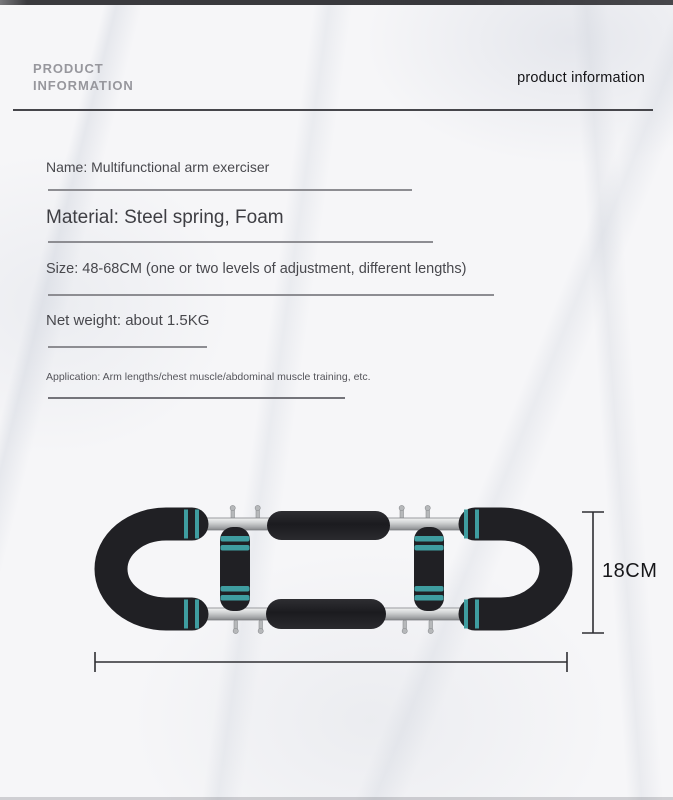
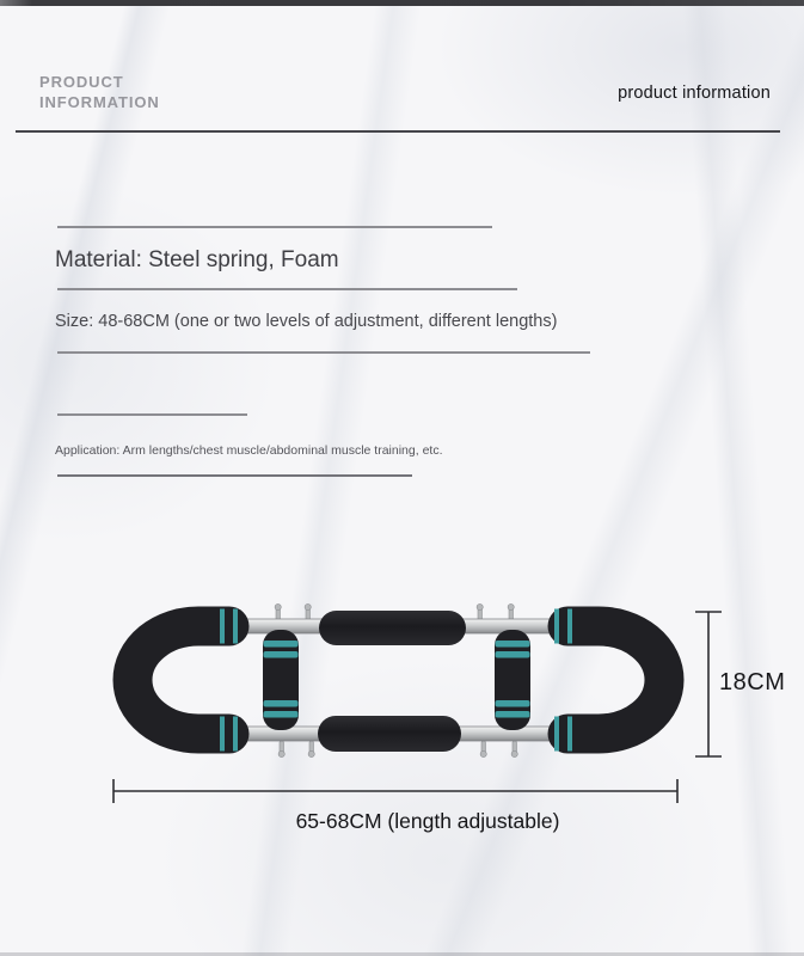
  PRODUCT
  INFORMATION
  product information
- Name: Multifunctional arm exerciser
  Material: Steel spring, Foam
  Size: 48-68CM (one or two levels of adjustment, different lengths)
- Net weight: about 1.5KG
  Application: Arm lengths/chest muscle/abdominal muscle training, etc.
  18CM
+ 65-68CM (length adjustable)
